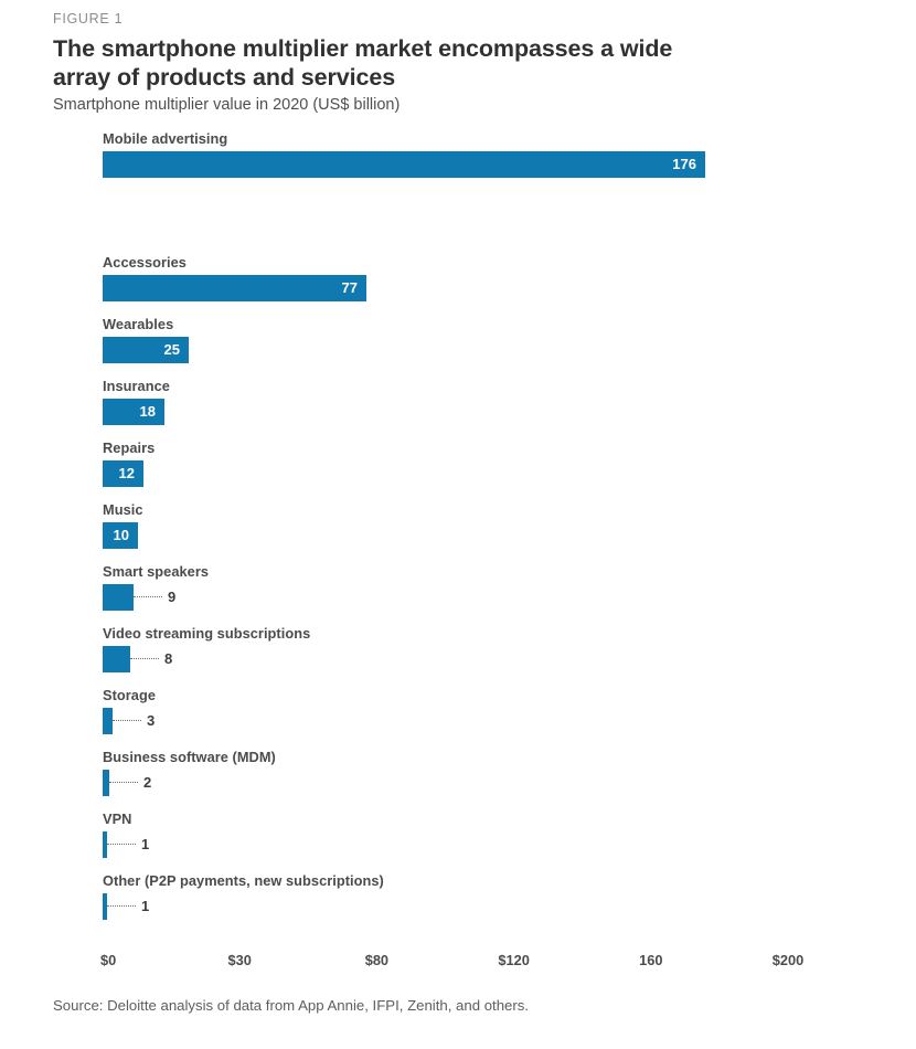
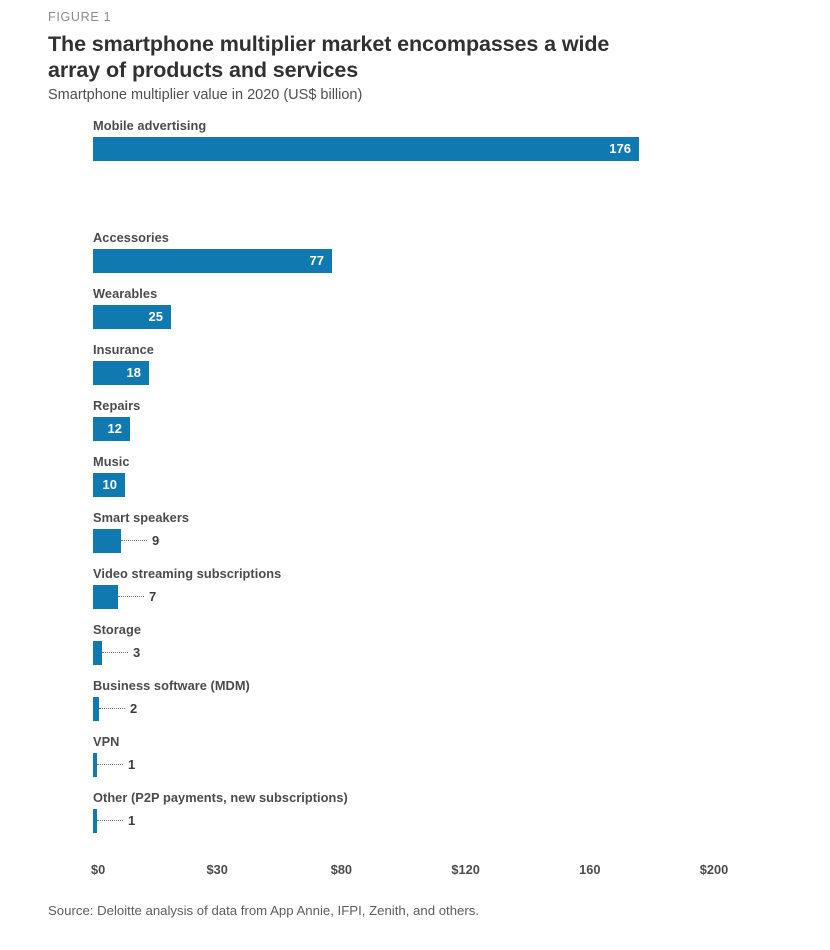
  FIGURE 1
  The smartphone multiplier market encompasses a wide array of products and services
  Smartphone multiplier value in 2020 (US$ billion)
  Mobile advertising
  176
  Accessories
  77
  Wearables
  25
  Insurance
  18
  Repairs
  12
  Music
  10
  Smart speakers
  9
  Video streaming subscriptions
- 8
+ 7
  Storage
  3
  Business software (MDM)
  2
  VPN
  1
  Other (P2P payments, new subscriptions)
  1
  $0
  $30
  $80
  $120
  160
  $200
  Source: Deloitte analysis of data from App Annie, IFPI, Zenith, and others.
